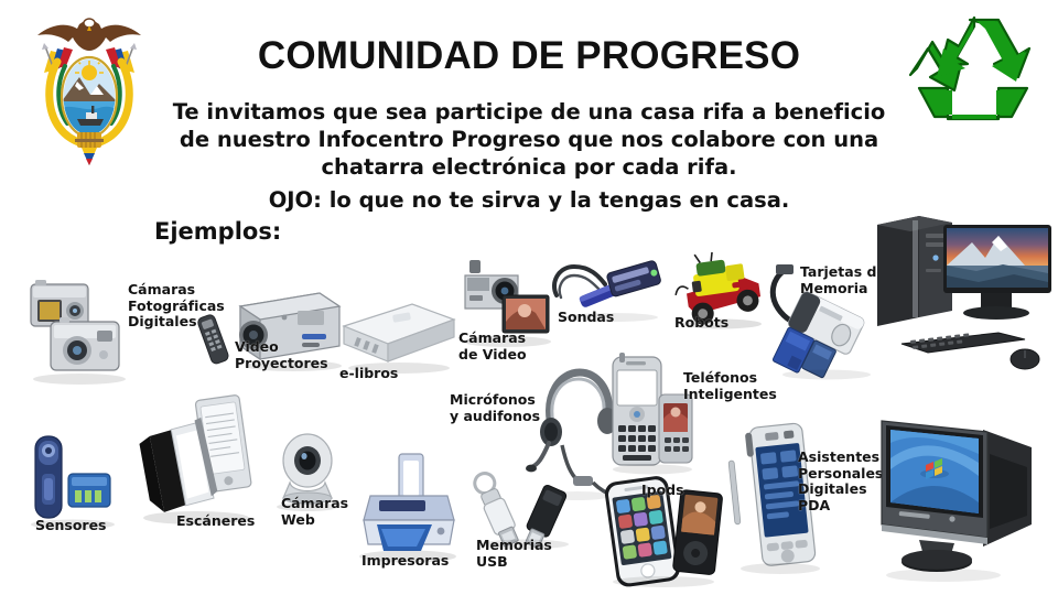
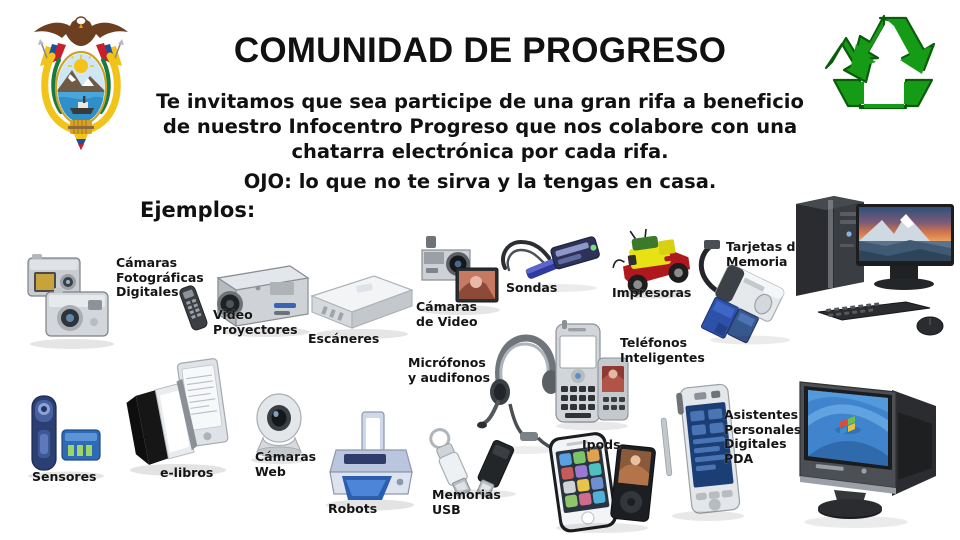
  COMUNIDAD DE PROGRESO
- Te invitamos que sea participe de una casa rifa a beneficio de nuestro Infocentro Progreso que nos colabore con una chatarra electrónica por cada rifa.
+ Te invitamos que sea participe de una gran rifa a beneficio de nuestro Infocentro Progreso que nos colabore con una chatarra electrónica por cada rifa.
  OJO: lo que no te sirva y la tengas en casa.
  Ejemplos:
  Cámaras
  Fotográficas
  Digitales
  Video
  Proyectores
- e-libros
+ Escáneres
  Cámaras
  de Video
  Sondas
- Robots
+ Impresoras
  Tarjetas d
  Memoria
  Micrófonos
  y audifonos
  Teléfonos
  Inteligentes
  Sensores
- Escáneres
+ e-libros
  Cámaras
  Web
- Impresoras
+ Robots
  Memorias
  USB
  Ipods
  Asistentes
  Personales
  Digitales
  PDA
